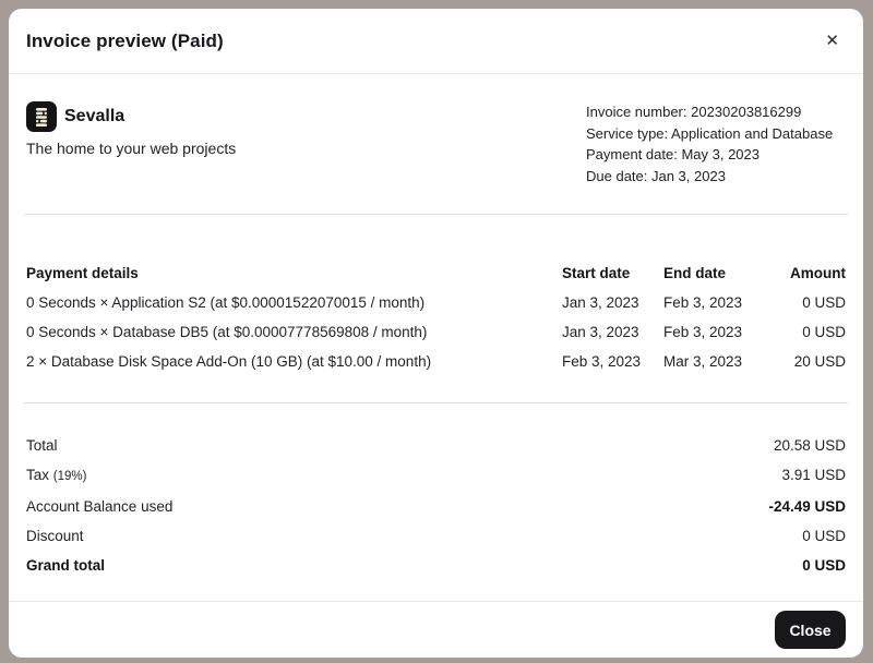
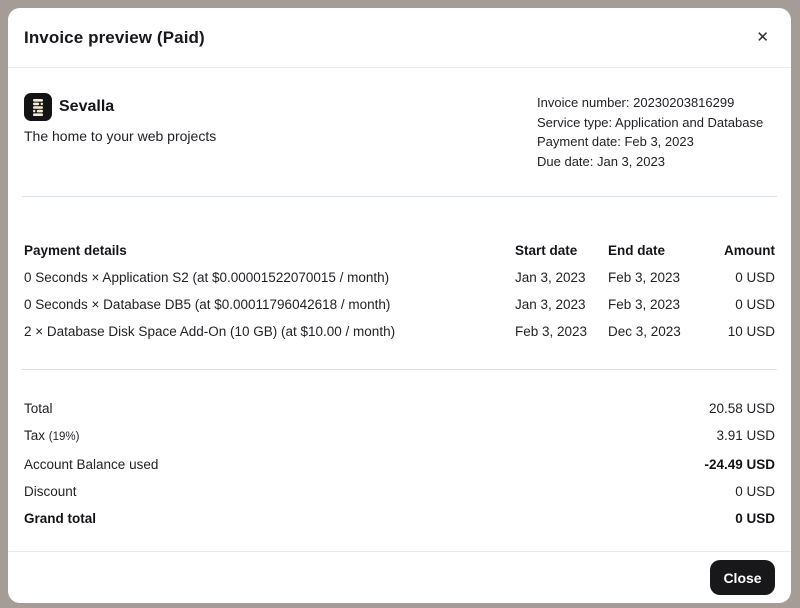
  Invoice preview (Paid)
  ✕
  Sevalla
  The home to your web projects
  Invoice number: 20230203816299
  Service type: Application and Database
- Payment date: May 3, 2023
+ Payment date: Feb 3, 2023
  Due date: Jan 3, 2023
  Payment details
  Start date
  End date
  Amount
  0 Seconds × Application S2 (at $0.00001522070015 / month)
  Jan 3, 2023
  Feb 3, 2023
  0 USD
- 0 Seconds × Database DB5 (at $0.00007778569808 / month)
+ 0 Seconds × Database DB5 (at $0.00011796042618 / month)
  Jan 3, 2023
  Feb 3, 2023
  0 USD
  2 × Database Disk Space Add-On (10 GB) (at $10.00 / month)
  Feb 3, 2023
- Mar 3, 2023
+ Dec 3, 2023
- 20 USD
+ 10 USD
  Total
  20.58 USD
  Tax (19%)
  3.91 USD
  Account Balance used
  -24.49 USD
  Discount
  0 USD
  Grand total
  0 USD
  Close
